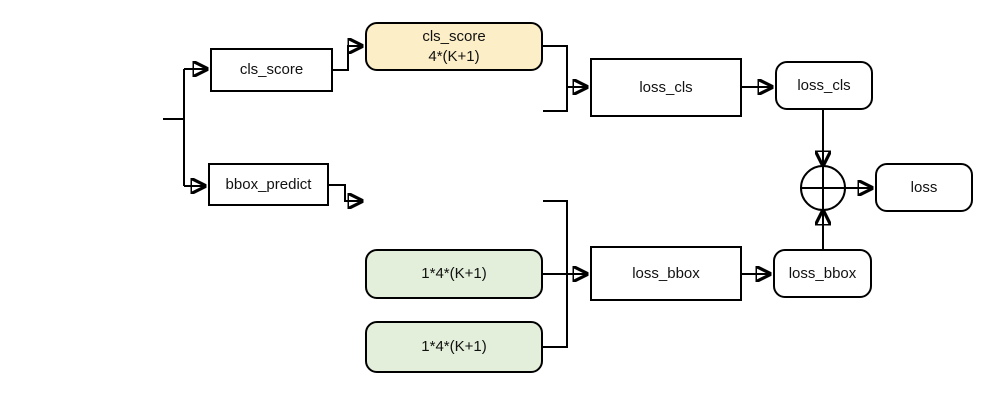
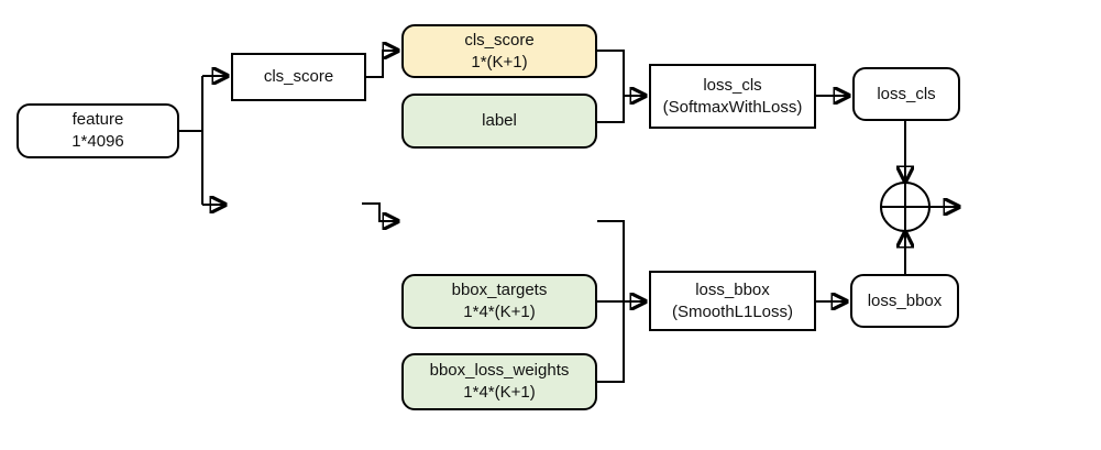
+ feature
+ 1*4096
  cls_score
- bbox_predict
  cls_score
- 4*(K+1)
+ 1*(K+1)
+ label
+ bbox_targets
  1*4*(K+1)
+ bbox_loss_weights
  1*4*(K+1)
  loss_cls
+ (SoftmaxWithLoss)
  loss_bbox
+ (SmoothL1Loss)
  loss_cls
  loss_bbox
- loss
